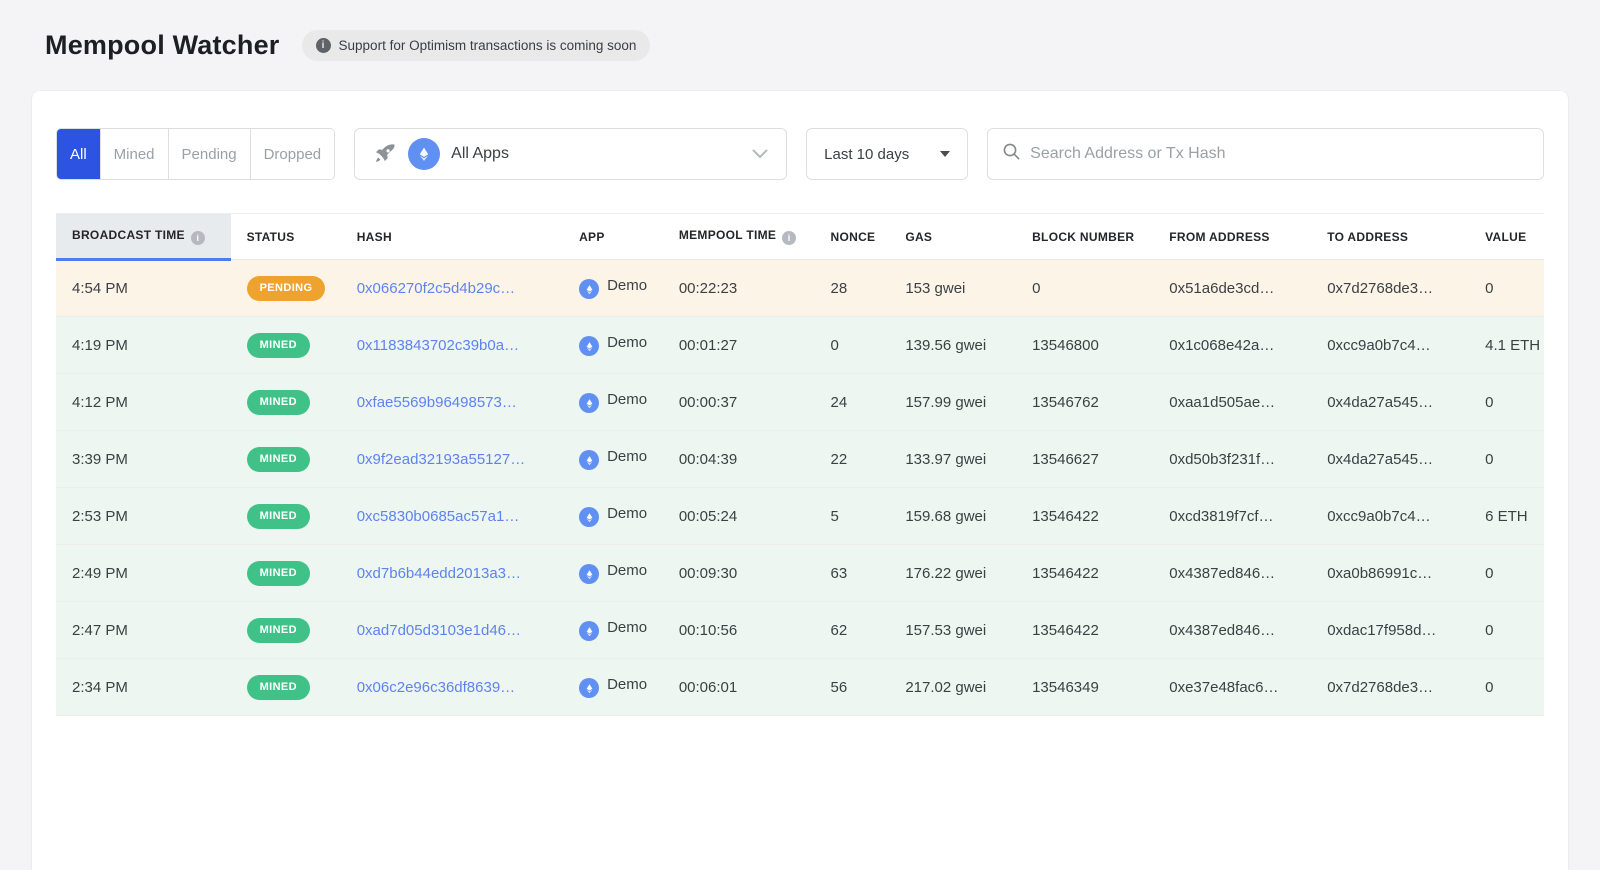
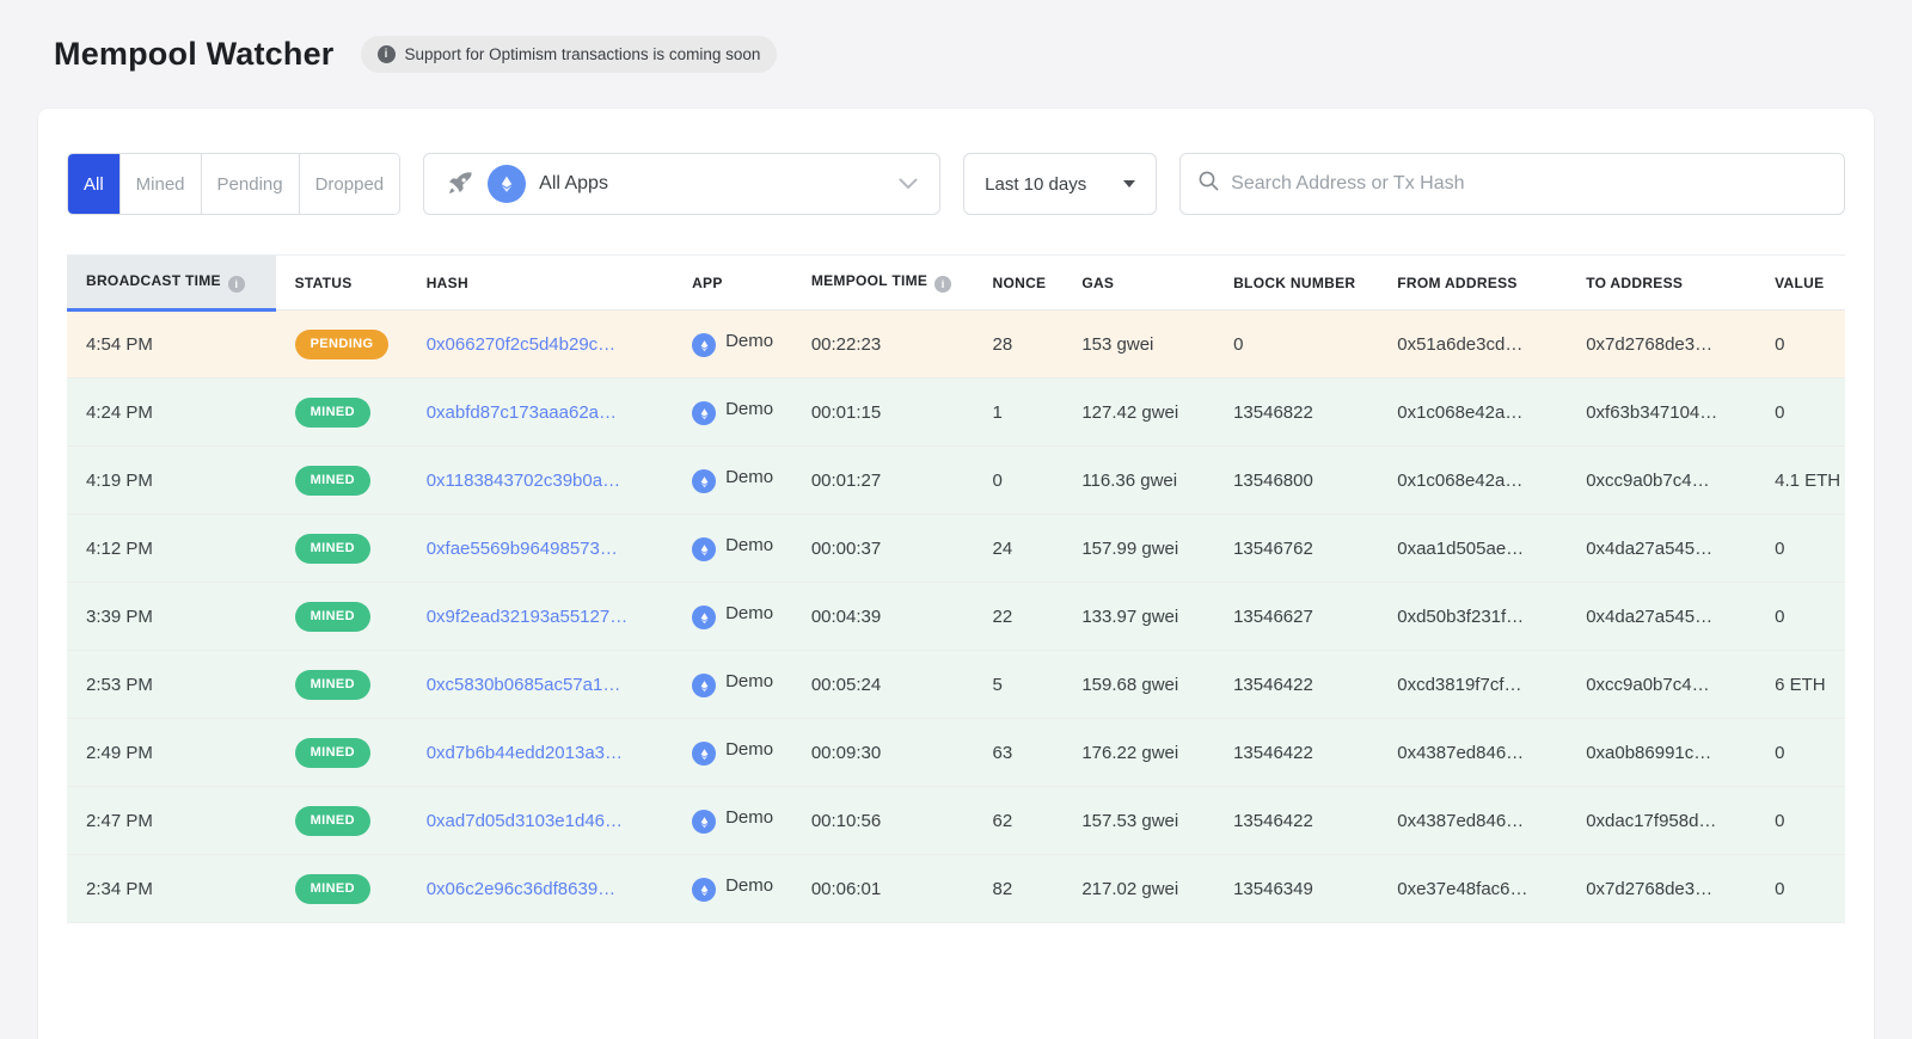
  Mempool Watcher
  i
  Support for Optimism transactions is coming soon
  All
  Mined
  Pending
  Dropped
  All Apps
  Last 10 days
  Search Address or Tx Hash
  BROADCAST TIME i	STATUS	HASH	APP	MEMPOOL TIME i	NONCE	GAS	BLOCK NUMBER	FROM ADDRESS	TO ADDRESS	VALUE
  4:54 PM	PENDING	0x066270f2c5d4b29c…	Demo	00:22:23	28	153 gwei	0	0x51a6de3cd…	0x7d2768de3…	0
+ 4:24 PM	MINED	0xabfd87c173aaa62a…	Demo	00:01:15	1	127.42 gwei	13546822	0x1c068e42a…	0xf63b347104…	0
- 4:19 PM	MINED	0x1183843702c39b0a…	Demo	00:01:27	0	139.56 gwei	13546800	0x1c068e42a…	0xcc9a0b7c4…	4.1 ETH
+ 4:19 PM	MINED	0x1183843702c39b0a…	Demo	00:01:27	0	116.36 gwei	13546800	0x1c068e42a…	0xcc9a0b7c4…	4.1 ETH
  4:12 PM	MINED	0xfae5569b96498573…	Demo	00:00:37	24	157.99 gwei	13546762	0xaa1d505ae…	0x4da27a545…	0
  3:39 PM	MINED	0x9f2ead32193a55127…	Demo	00:04:39	22	133.97 gwei	13546627	0xd50b3f231f…	0x4da27a545…	0
  2:53 PM	MINED	0xc5830b0685ac57a1…	Demo	00:05:24	5	159.68 gwei	13546422	0xcd3819f7cf…	0xcc9a0b7c4…	6 ETH
  2:49 PM	MINED	0xd7b6b44edd2013a3…	Demo	00:09:30	63	176.22 gwei	13546422	0x4387ed846…	0xa0b86991c…	0
  2:47 PM	MINED	0xad7d05d3103e1d46…	Demo	00:10:56	62	157.53 gwei	13546422	0x4387ed846…	0xdac17f958d…	0
- 2:34 PM	MINED	0x06c2e96c36df8639…	Demo	00:06:01	56	217.02 gwei	13546349	0xe37e48fac6…	0x7d2768de3…	0
+ 2:34 PM	MINED	0x06c2e96c36df8639…	Demo	00:06:01	82	217.02 gwei	13546349	0xe37e48fac6…	0x7d2768de3…	0
